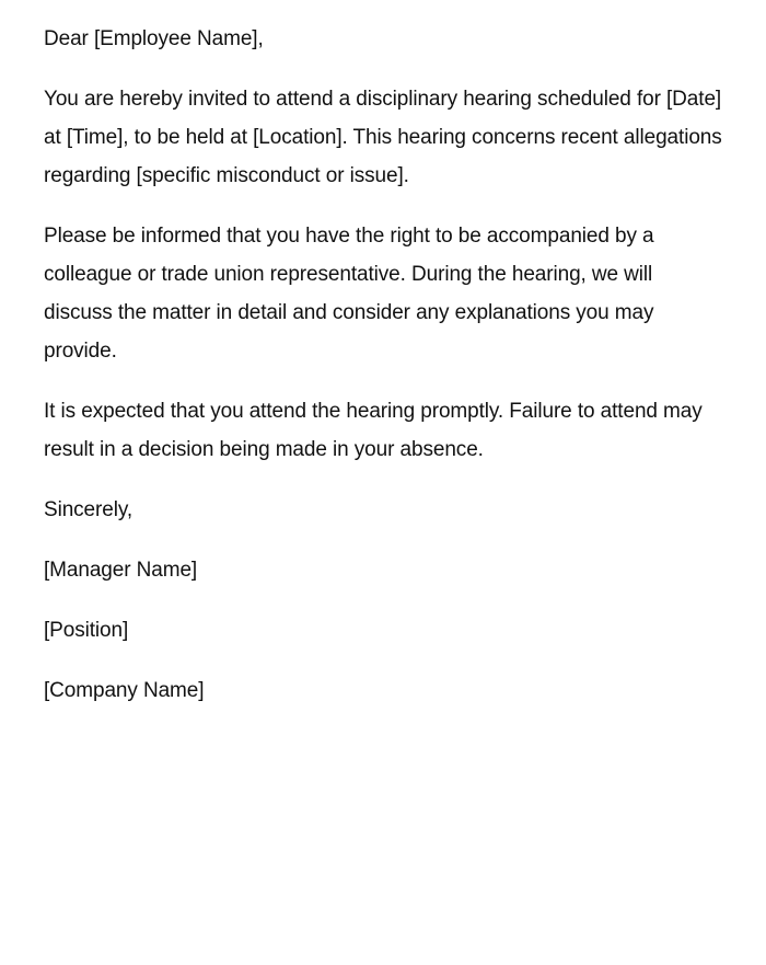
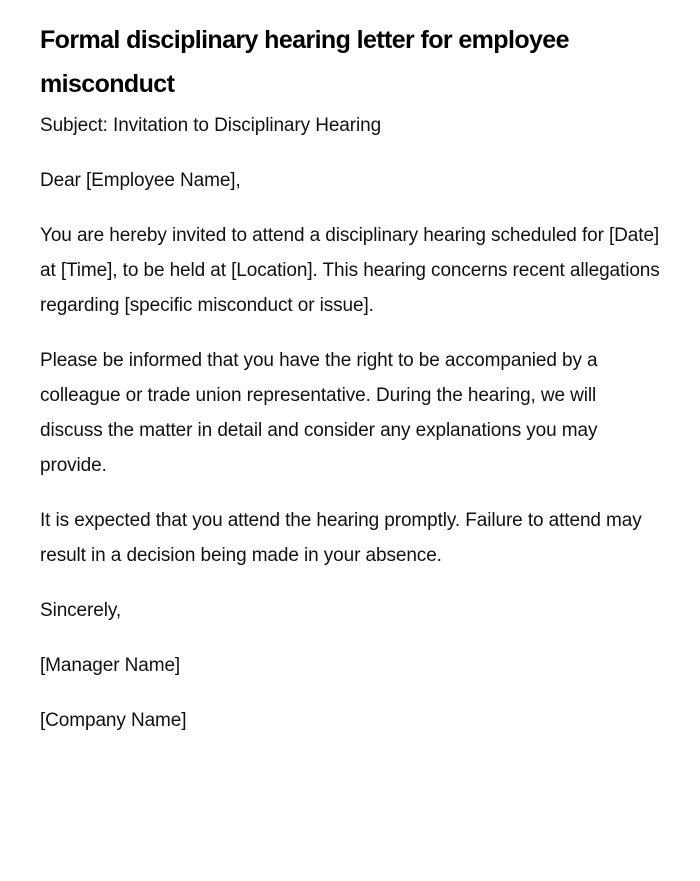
+ Formal disciplinary hearing letter for employee misconduct
+ Subject: Invitation to Disciplinary Hearing
  Dear [Employee Name],
  You are hereby invited to attend a disciplinary hearing scheduled for [Date] at [Time], to be held at [Location]. This hearing concerns recent allegations regarding [specific misconduct or issue].
  Please be informed that you have the right to be accompanied by a colleague or trade union representative. During the hearing, we will discuss the matter in detail and consider any explanations you may provide.
  It is expected that you attend the hearing promptly. Failure to attend may result in a decision being made in your absence.
  Sincerely,
  [Manager Name]
- [Position]
  [Company Name]
